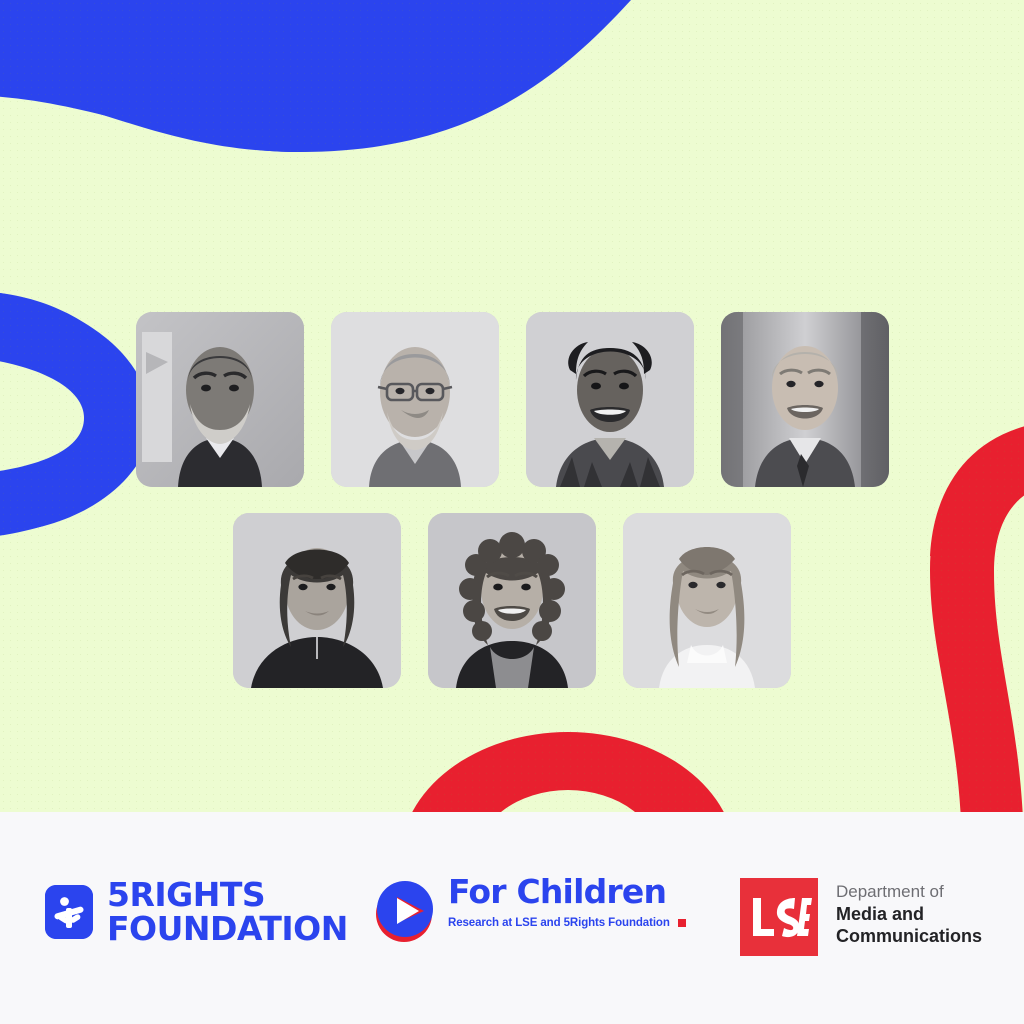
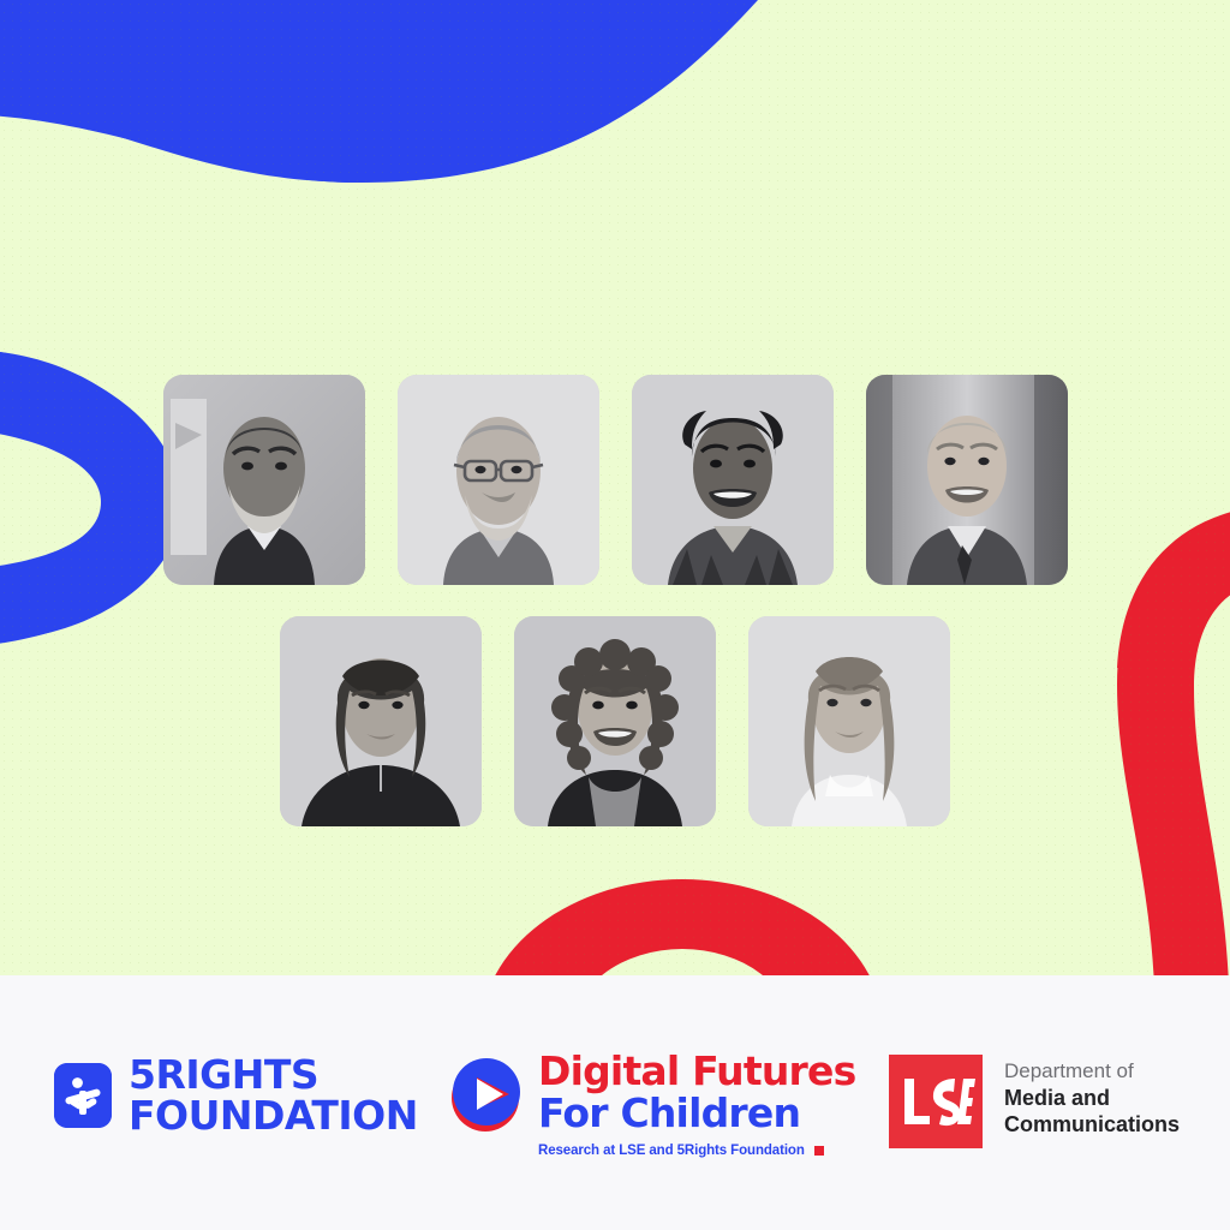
  5RIGHTS
  FOUNDATION
+ Digital Futures
  For Children
  Research at LSE and 5Rights Foundation
  Department of
  Media and
  Communications
